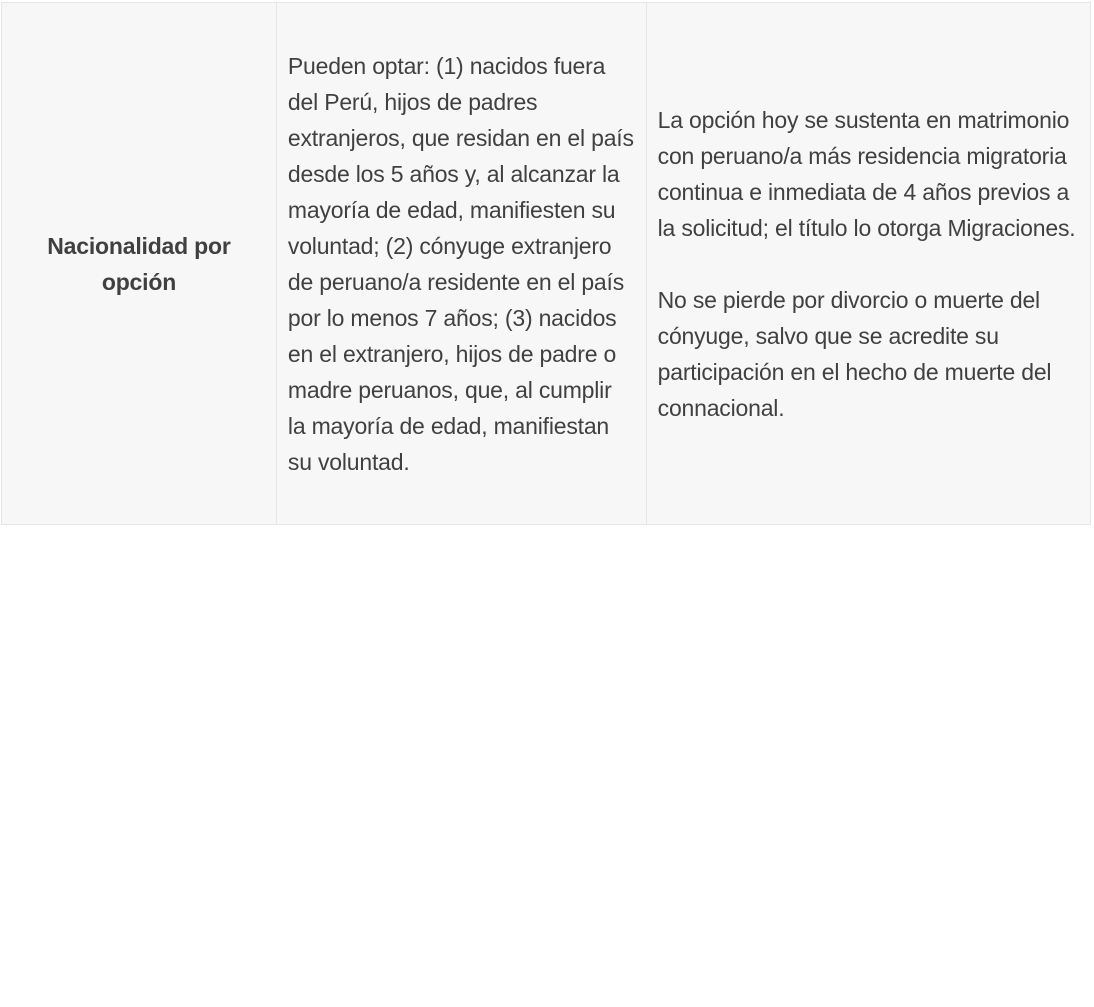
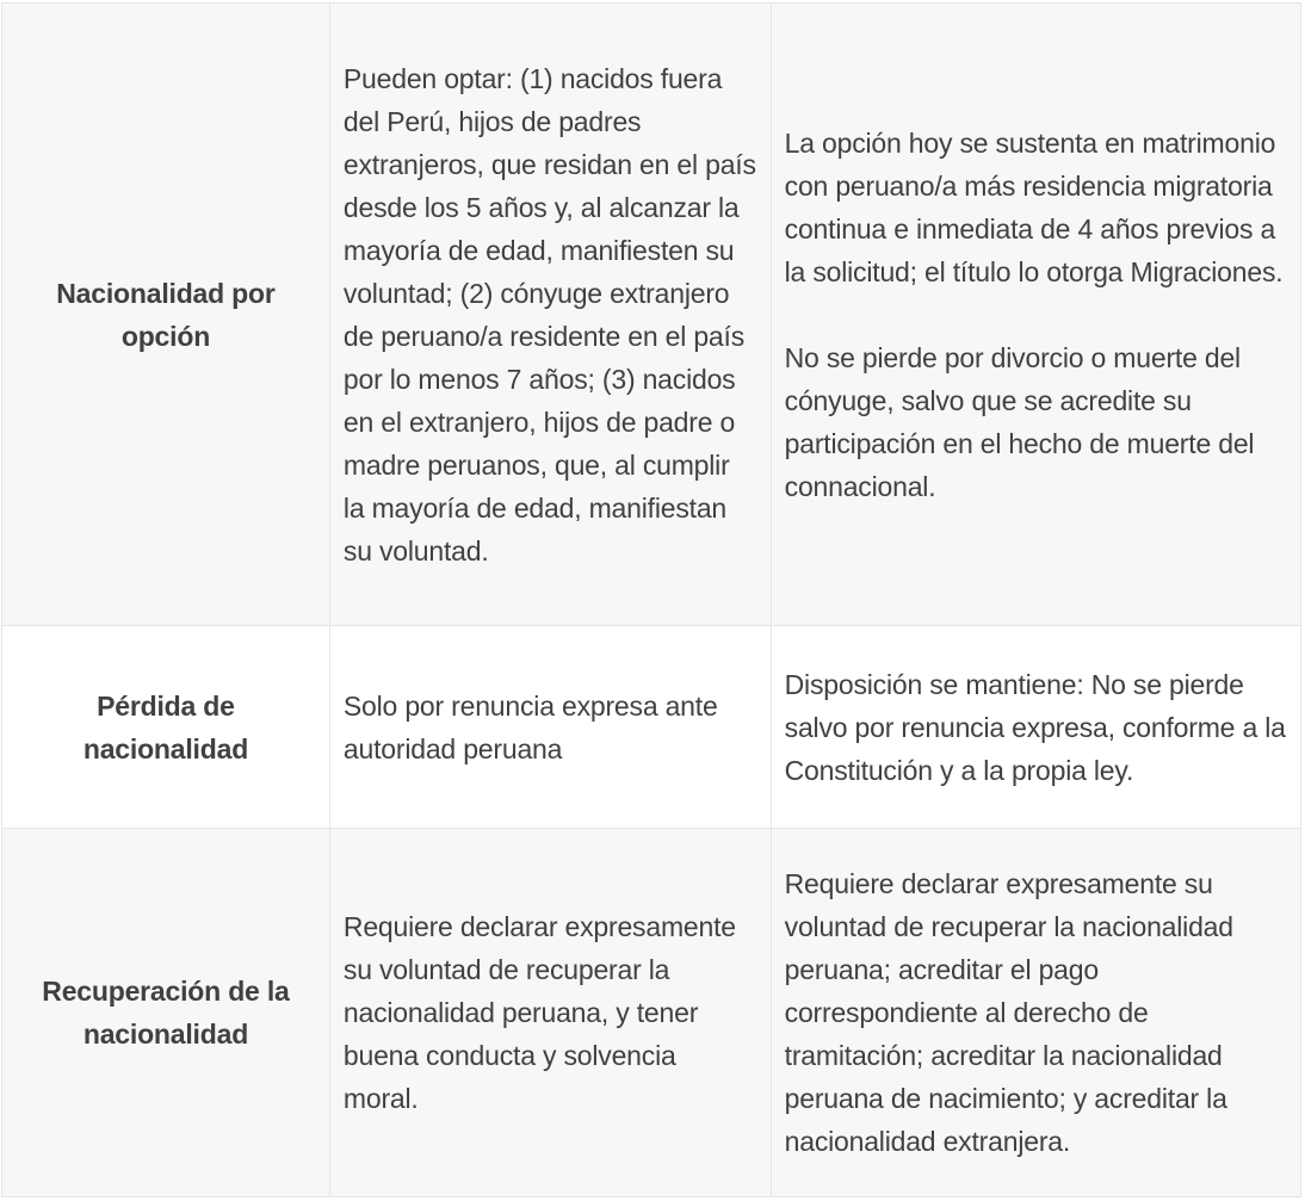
  Nacionalidad por opción	Pueden optar: (1) nacidos fuera del Perú, hijos de padres extranjeros, que residan en el país desde los 5 años y, al alcanzar la mayoría de edad, manifiesten su voluntad; (2) cónyuge extranjero de peruano/a residente en el país por lo menos 7 años; (3) nacidos en el extranjero, hijos de padre o madre peruanos, que, al cumplir la mayoría de edad, manifiestan su voluntad.	La opción hoy se sustenta en matrimonio con peruano/a más residencia migratoria continua e inmediata de 4 años previos a la solicitud; el título lo otorga Migraciones. No se pierde por divorcio o muerte del cónyuge, salvo que se acredite su participación en el hecho de muerte del connacional.
+ Pérdida de nacionalidad	Solo por renuncia expresa ante autoridad peruana	Disposición se mantiene: No se pierde salvo por renuncia expresa, conforme a la Constitución y a la propia ley.
+ Recuperación de la nacionalidad	Requiere declarar expresamente su voluntad de recuperar la nacionalidad peruana, y tener buena conducta y solvencia moral.	Requiere declarar expresamente su voluntad de recuperar la nacionalidad peruana; acreditar el pago correspondiente al derecho de tramitación; acreditar la nacionalidad peruana de nacimiento; y acreditar la nacionalidad extranjera.
